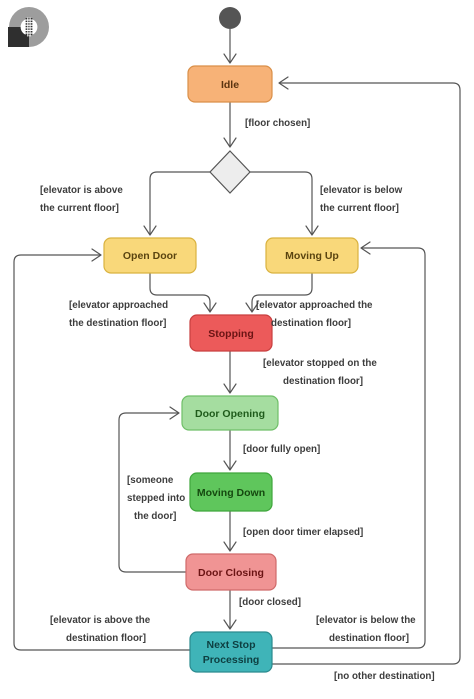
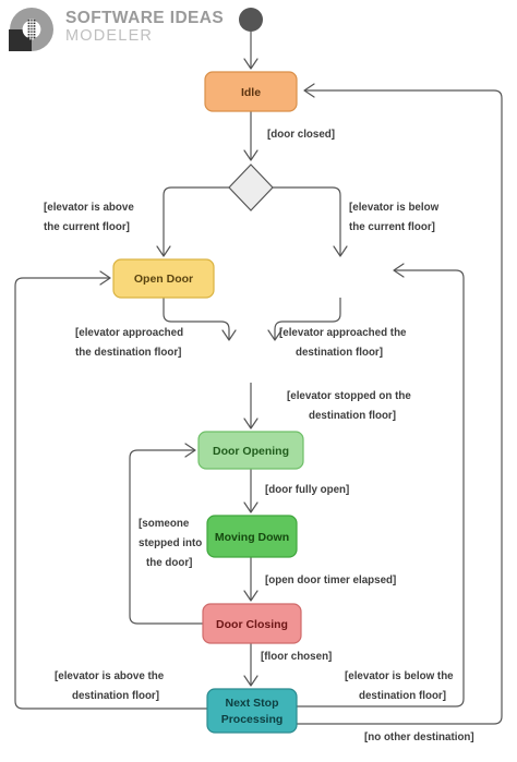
+ SOFTWARE IDEAS
+ MODELER
  Idle
  Open Door
- Moving Up
- Stopping
  Door Opening
  Moving Down
  Door Closing
  Next Stop
  Processing
- [floor chosen]
+ [door closed]
  [elevator is above
  the current floor]
  [elevator is below
  the current floor]
  [elevator approached
  the destination floor]
  [elevator approached the
  destination floor]
  [elevator stopped on the
  destination floor]
  [door fully open]
  [open door timer elapsed]
  [someone
  stepped into
  the door]
- [door closed]
+ [floor chosen]
  [elevator is above the
  destination floor]
  [elevator is below the
  destination floor]
  [no other destination]
